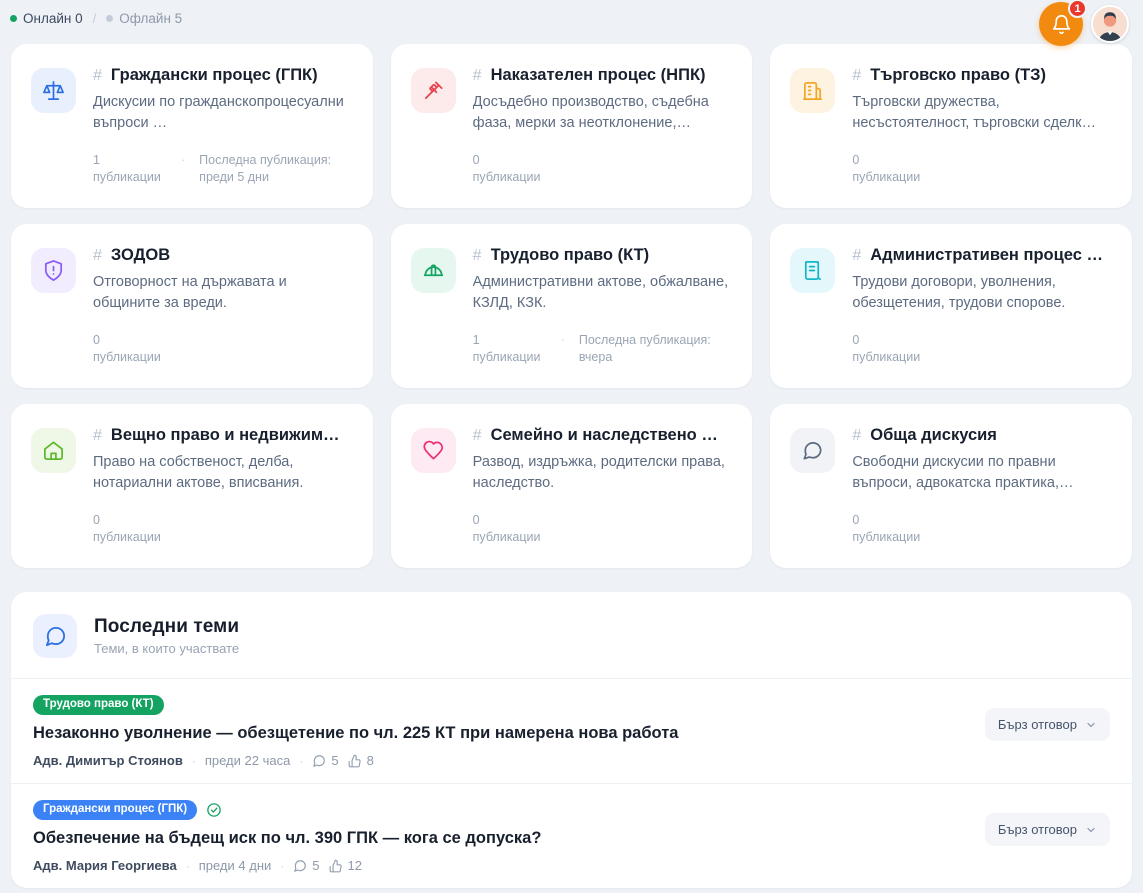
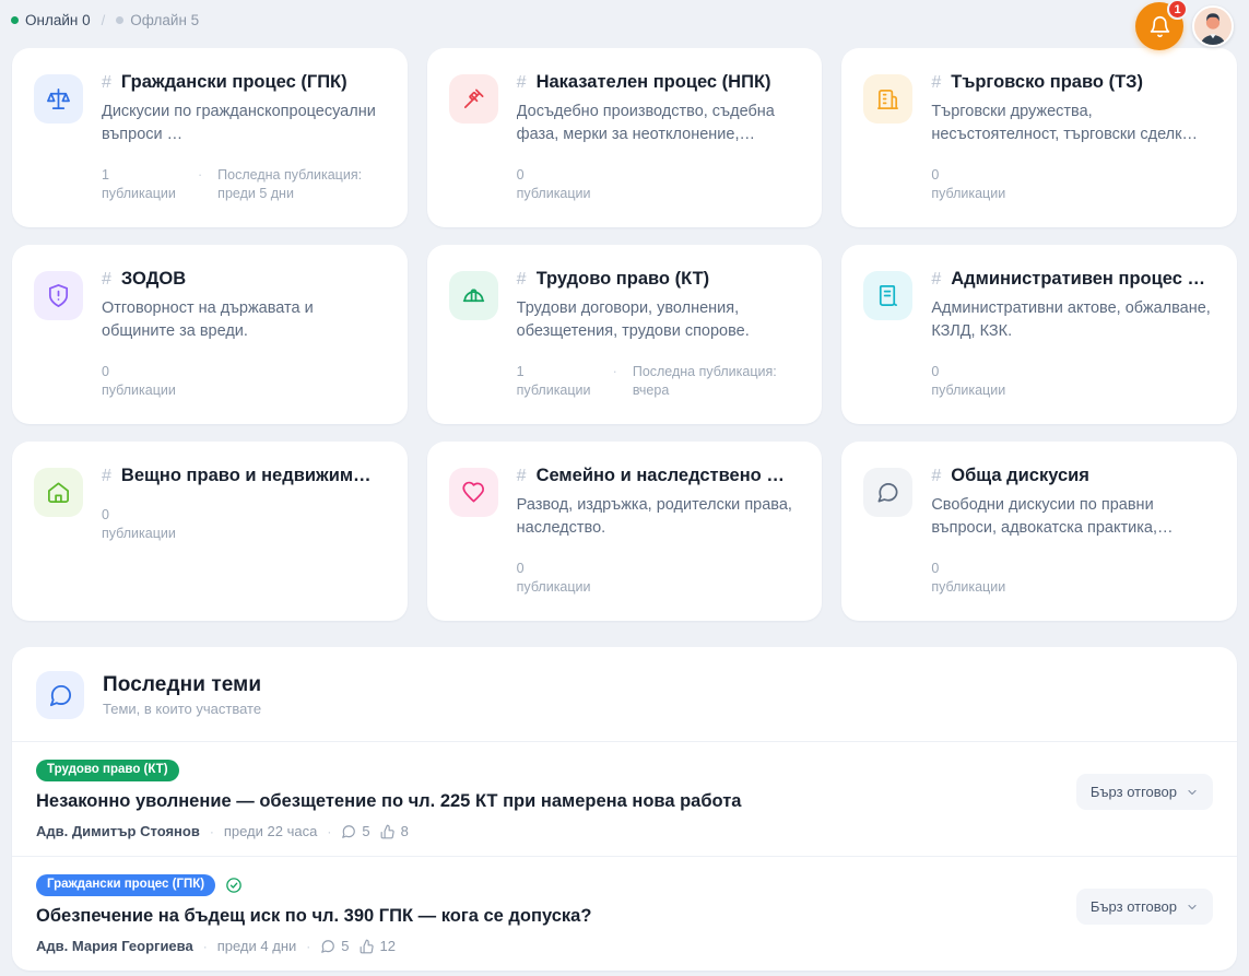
  Онлайн 0
  /
  Офлайн 5
  1
  #
  Граждански процес (ГПК)
  Дискусии по гражданскопроцесуални въпроси …
  1 публикации
  ·
  Последна публикация: преди 5 дни
  #
  Наказателен процес (НПК)
  Досъдебно производство, съдебна фаза, мерки за неотклонение,…
  0 публикации
  #
  Търговско право (ТЗ)
  Търговски дружества, несъстоятелност, търговски сделк…
  0 публикации
  #
  ЗОДОВ
  Отговорност на държавата и общините за вреди.
  0 публикации
  #
  Трудово право (КТ)
- Административни актове, обжалване, КЗЛД, КЗК.
+ Трудови договори, уволнения, обезщетения, трудови спорове.
  1 публикации
  ·
  Последна публикация: вчера
  #
  Административен процес …
- Трудови договори, уволнения, обезщетения, трудови спорове.
+ Административни актове, обжалване, КЗЛД, КЗК.
  0 публикации
  #
  Вещно право и недвижим…
- Право на собственост, делба, нотариални актове, вписвания.
  0 публикации
  #
  Семейно и наследствено …
  Развод, издръжка, родителски права, наследство.
  0 публикации
  #
  Обща дискусия
  Свободни дискусии по правни въпроси, адвокатска практика,…
  0 публикации
  Последни теми
  Теми, в които участвате
  Трудово право (КТ)
  Незаконно уволнение — обезщетение по чл. 225 КТ при намерена нова работа
  Адв. Димитър Стоянов
  ·
  преди 22 часа
  ·
  5
  8
  Бърз отговор
  Граждански процес (ГПК)
  Обезпечение на бъдещ иск по чл. 390 ГПК — кога се допуска?
  Адв. Мария Георгиева
  ·
  преди 4 дни
  ·
  5
  12
  Бърз отговор
